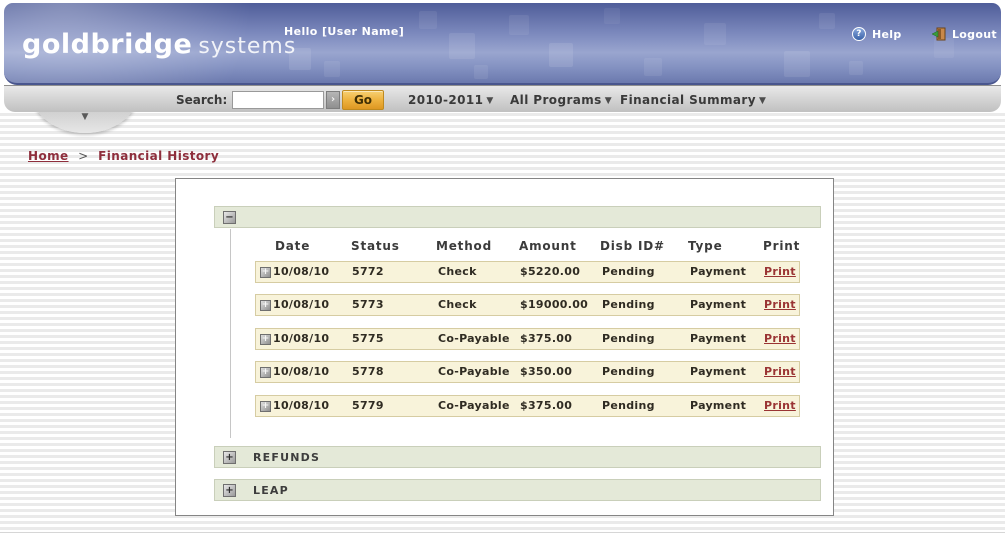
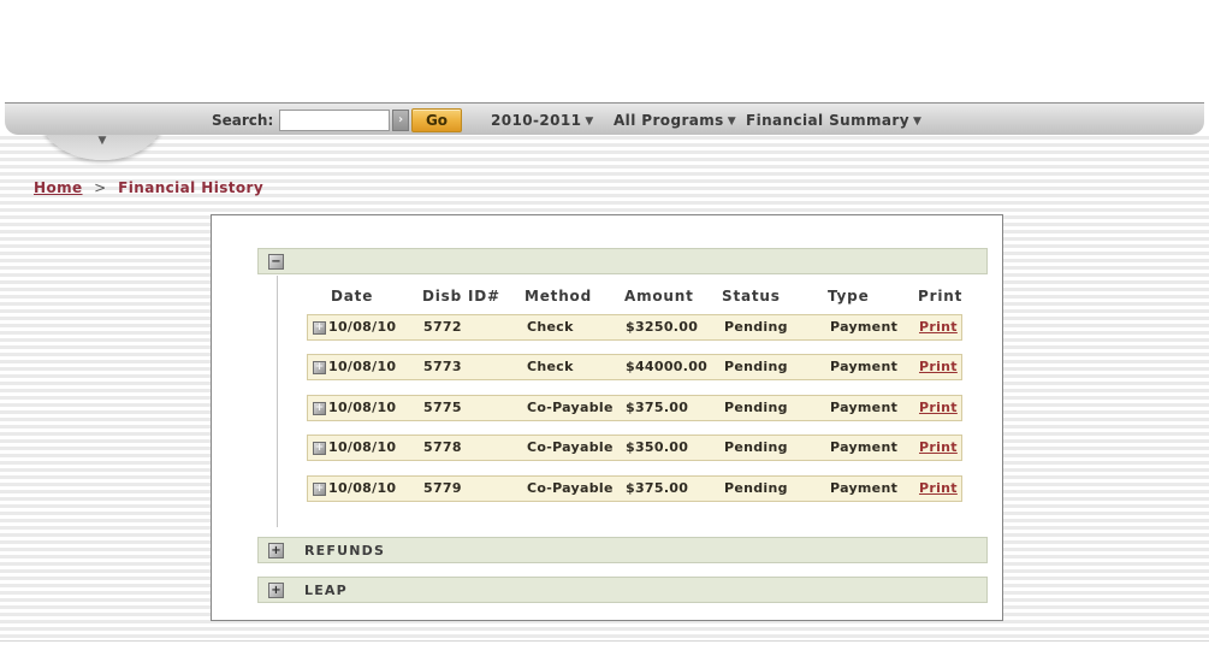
- goldbridge systems
- Hello [User Name]
- ?
- Help
- Logout
  ▼
  Search:
  ›
  Go
  2010-2011 ▼
  All Programs ▼
  Financial Summary ▼
  Home > Financial History
  −
  Date
- Status
+ Disb ID#
  Method
  Amount
- Disb ID#
+ Status
  Type
  Print
  +
  10/08/10
  5772
  Check
- $5220.00
+ $3250.00
  Pending
  Payment
  Print
  +
  10/08/10
  5773
  Check
- $19000.00
+ $44000.00
  Pending
  Payment
  Print
  +
  10/08/10
  5775
  Co-Payable
  $375.00
  Pending
  Payment
  Print
  +
  10/08/10
  5778
  Co-Payable
  $350.00
  Pending
  Payment
  Print
  +
  10/08/10
  5779
  Co-Payable
  $375.00
  Pending
  Payment
  Print
  +
  REFUNDS
  +
  LEAP
